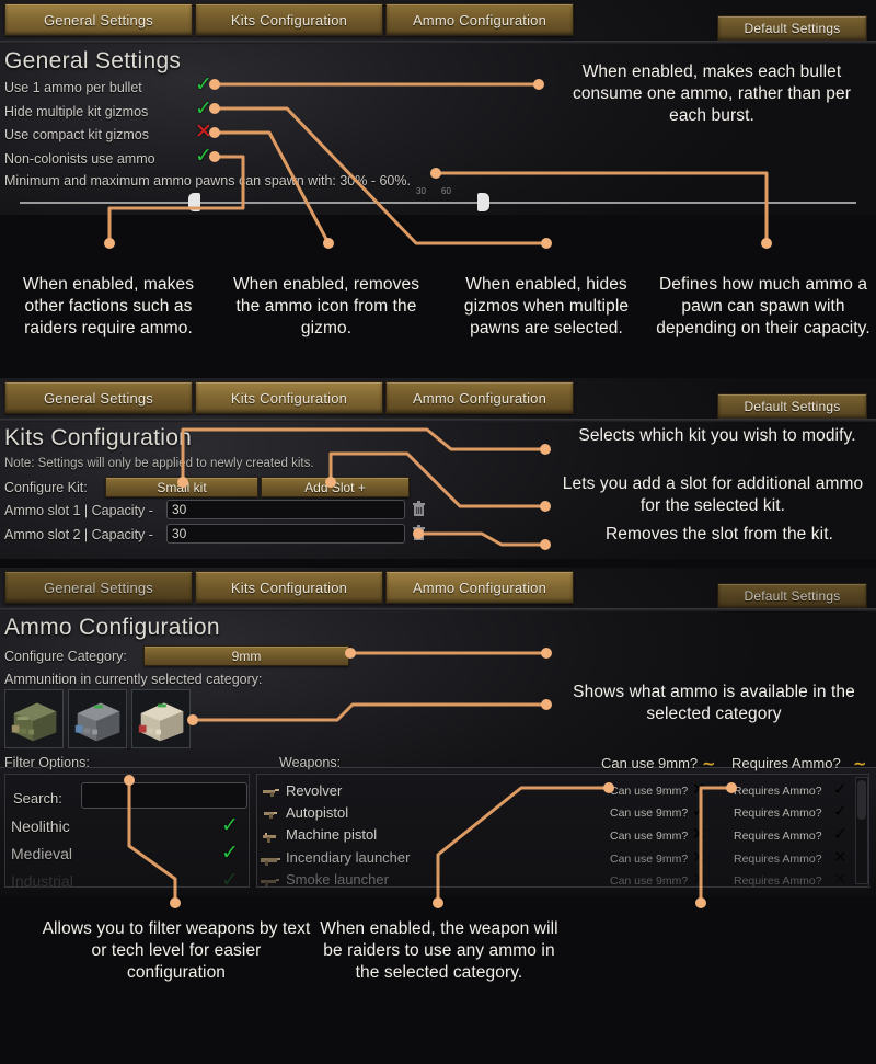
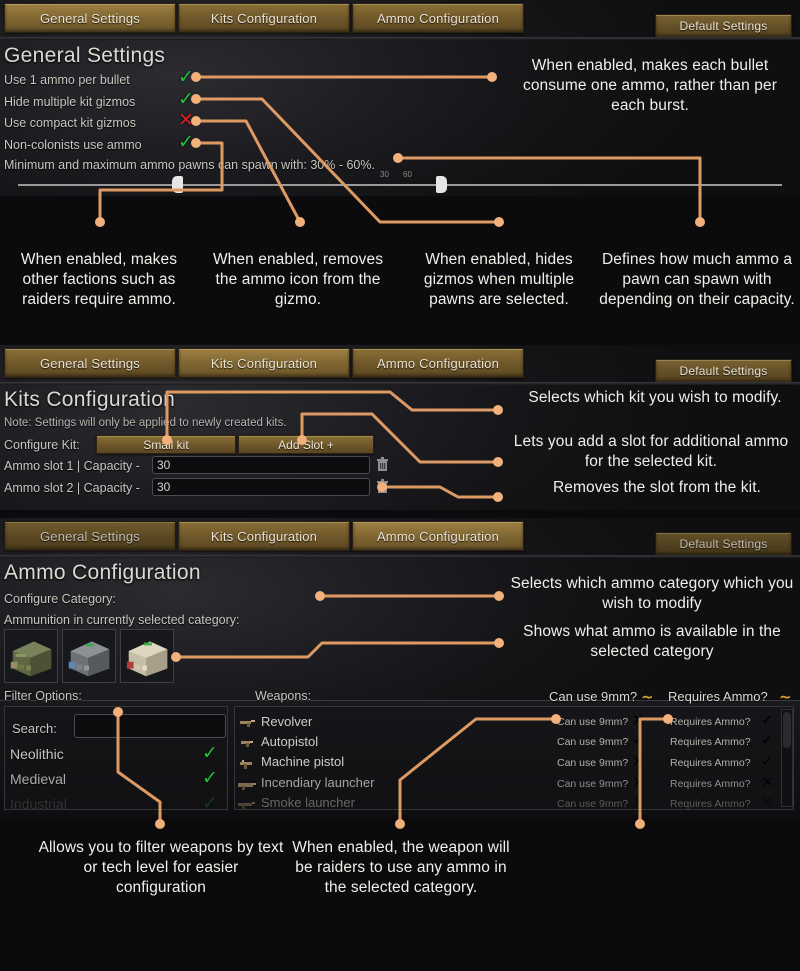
  General Settings
  Kits Configuration
  Ammo Configuration
  Default Settings
  General Settings
  Use 1 ammo per bullet
  Hide multiple kit gizmos
  Use compact kit gizmos
  Non-colonists use ammo
  ✓
  ✓
  ✕
  ✓
  Minimum and maximum ammo pawnsan spawn with: 30% - 60%.
  30
  60
  When enabled, makes each bullet consume one ammo, rather than per each burst.
  When enabled, makes other factions such as raiders require ammo.
  When enabled, removes the ammo icon from the gizmo.
  When enabled, hides gizmos when multiple pawns are selected.
  Defines how much ammo a pawn can spawn with depending on their capacity.
  General Settings
  Kits Configuration
  Ammo Configuration
  Default Settings
  Kits Configuration
  Note: Settings will only be applid to newly created kits.
  Configure Kit:
  Small kit
  Add Slot +
  Ammo slot 1 | Capacity -
  30
  Ammo slot 2 | Capacity -
  30
  Selects which kit you wish to modify.
  Lets you add a slot for additional ammo for the selected kit.
  Removes the slot from the kit.
  General Settings
  Kits Configuration
  Ammo Configuration
  Default Settings
  Ammo Configuration
  Configure Category:
- 9mm
  Ammunition in currently selected category:
+ Selects which ammo category which you wish to modify
  Shows what ammo is available in the selected category
  Filter Options:
  Weapons:
  Can use 9mm?
  ~
  Requires Ammo?
  ~
  Search:
  Neolithic
  ✓
  Medieval
  ✓
  Industrial
  ✓
  Revolver
  Can use 9mm?
  ✕
  Requires Ammo?
  ✓
  Autopistol
  Can use 9mm?
  ✓
  Requires Ammo?
  ✓
  Machine pistol
  Can use 9mm?
  ✕
  Requires Ammo?
  Incendiary launcher
  Can use 9mm?
  ✕
  Requires Ammo?
  Smoke launcher
  Can use 9mm?
  ✕
  Requires Ammo?
  ✕
  Allows you to filter weapons by text or tech level for easier configuration
  When enabled, the weapon will be raiders to use any ammo in the selected category.
